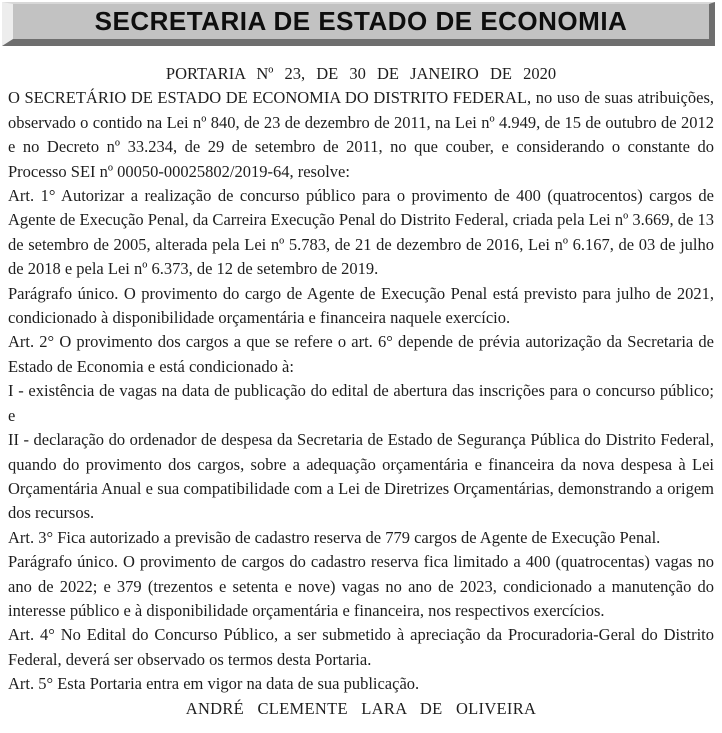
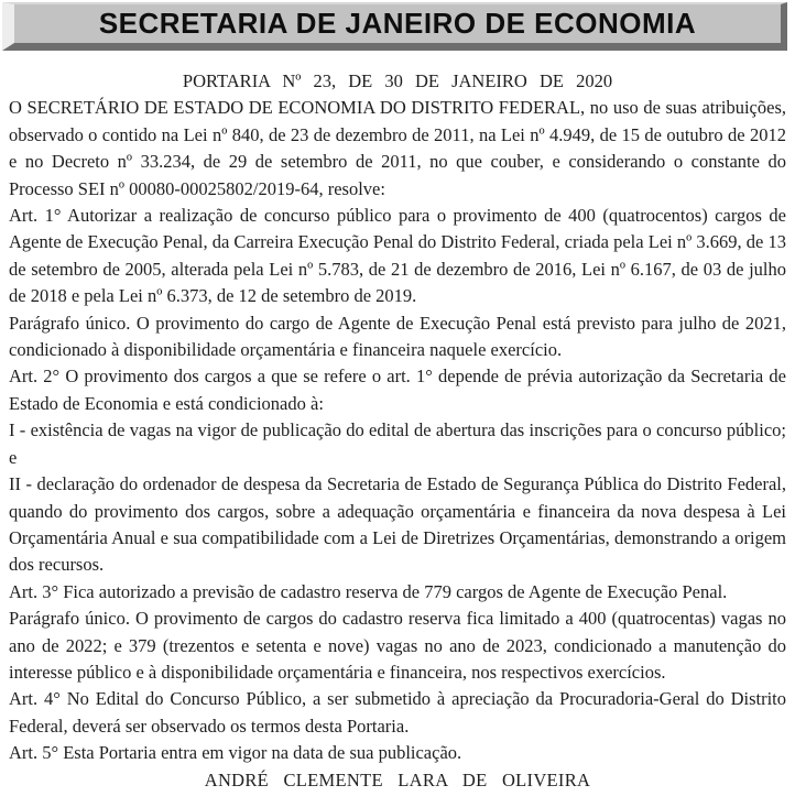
- SECRETARIA DE ESTADO DE ECONOMIA
+ SECRETARIA DE JANEIRO DE ECONOMIA
  PORTARIA Nº 23, DE 30 DE JANEIRO DE 2020
- O SECRETÁRIO DE ESTADO DE ECONOMIA DO DISTRITO FEDERAL, no uso de suas atribuições, observado o contido na Lei nº 840, de 23 de dezembro de 2011, na Lei nº 4.949, de 15 de outubro de 2012 e no Decreto nº 33.234, de 29 de setembro de 2011, no que couber, e considerando o constante do Processo SEI nº 00050-00025802/2019-64, resolve:
+ O SECRETÁRIO DE ESTADO DE ECONOMIA DO DISTRITO FEDERAL, no uso de suas atribuições, observado o contido na Lei nº 840, de 23 de dezembro de 2011, na Lei nº 4.949, de 15 de outubro de 2012 e no Decreto nº 33.234, de 29 de setembro de 2011, no que couber, e considerando o constante do Processo SEI nº 00080-00025802/2019-64, resolve:
  Art. 1° Autorizar a realização de concurso público para o provimento de 400 (quatrocentos) cargos de Agente de Execução Penal, da Carreira Execução Penal do Distrito Federal, criada pela Lei nº 3.669, de 13 de setembro de 2005, alterada pela Lei nº 5.783, de 21 de dezembro de 2016, Lei nº 6.167, de 03 de julho de 2018 e pela Lei nº 6.373, de 12 de setembro de 2019.
  Parágrafo único. O provimento do cargo de Agente de Execução Penal está previsto para julho de 2021, condicionado à disponibilidade orçamentária e financeira naquele exercício.
- Art. 2° O provimento dos cargos a que se refere o art. 6° depende de prévia autorização da Secretaria de Estado de Economia e está condicionado à:
+ Art. 2° O provimento dos cargos a que se refere o art. 1° depende de prévia autorização da Secretaria de Estado de Economia e está condicionado à:
- I - existência de vagas na data de publicação do edital de abertura das inscrições para o concurso público; e
+ I - existência de vagas na vigor de publicação do edital de abertura das inscrições para o concurso público; e
  II - declaração do ordenador de despesa da Secretaria de Estado de Segurança Pública do Distrito Federal, quando do provimento dos cargos, sobre a adequação orçamentária e financeira da nova despesa à Lei Orçamentária Anual e sua compatibilidade com a Lei de Diretrizes Orçamentárias, demonstrando a origem dos recursos.
  Art. 3° Fica autorizado a previsão de cadastro reserva de 779 cargos de Agente de Execução Penal.
  Parágrafo único. O provimento de cargos do cadastro reserva fica limitado a 400 (quatrocentas) vagas no ano de 2022; e 379 (trezentos e setenta e nove) vagas no ano de 2023, condicionado a manutenção do interesse público e à disponibilidade orçamentária e financeira, nos respectivos exercícios.
  Art. 4° No Edital do Concurso Público, a ser submetido à apreciação da Procuradoria-Geral do Distrito Federal, deverá ser observado os termos desta Portaria.
  Art. 5° Esta Portaria entra em vigor na data de sua publicação.
  ANDRÉ CLEMENTE LARA DE OLIVEIRA
